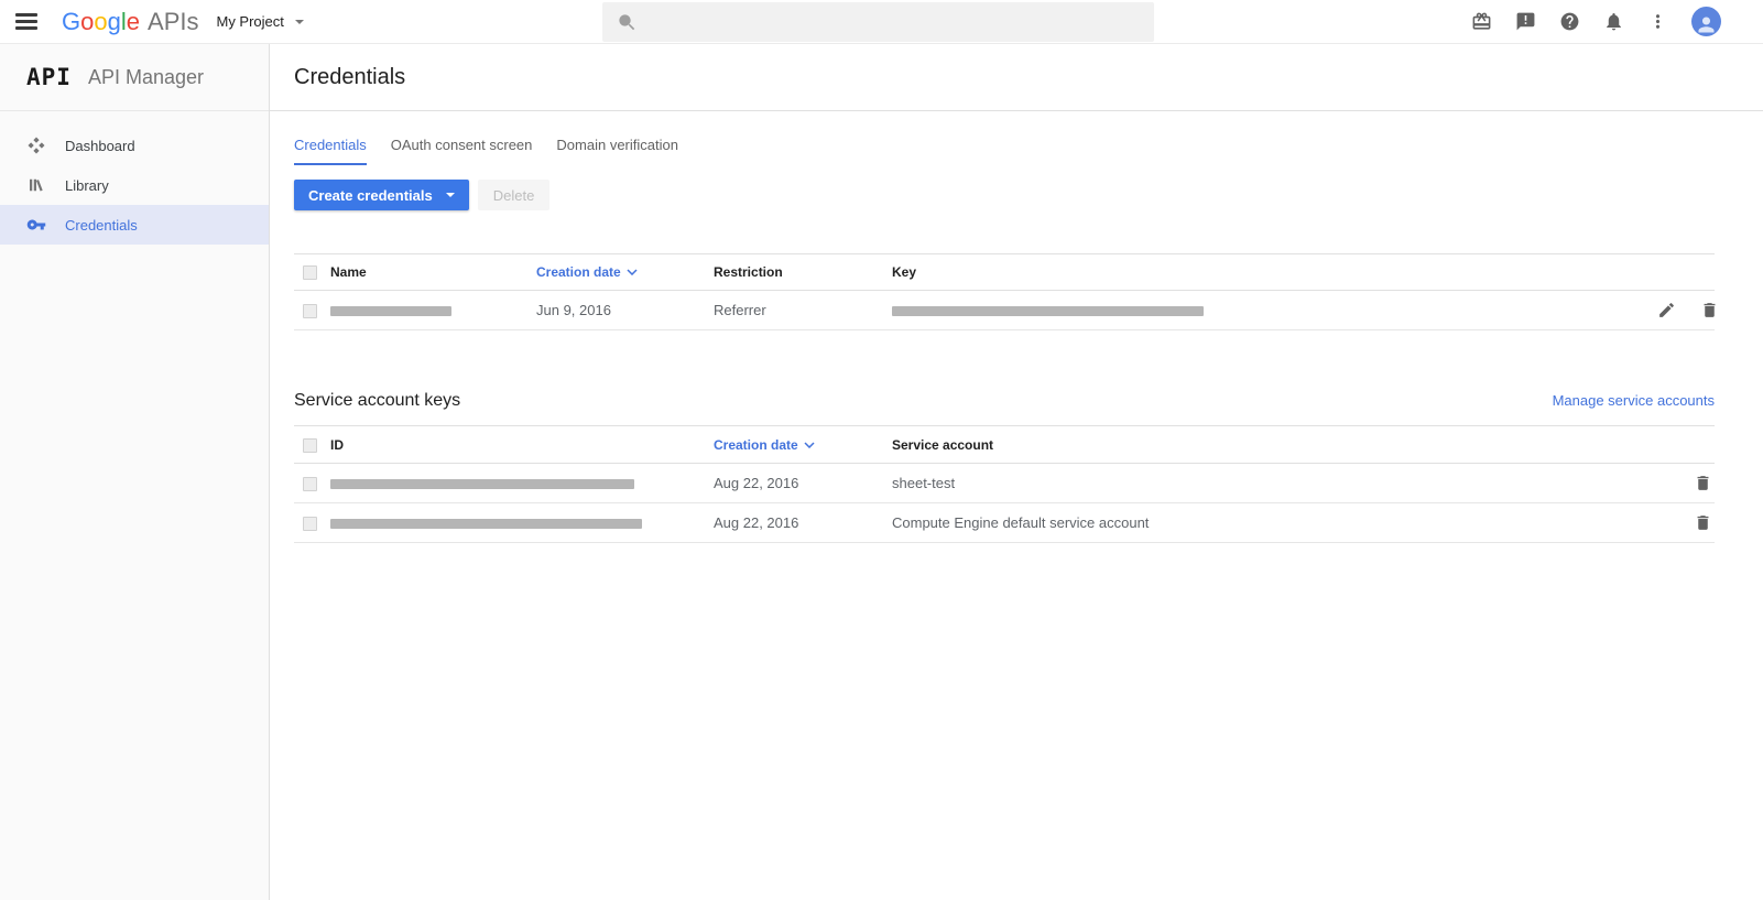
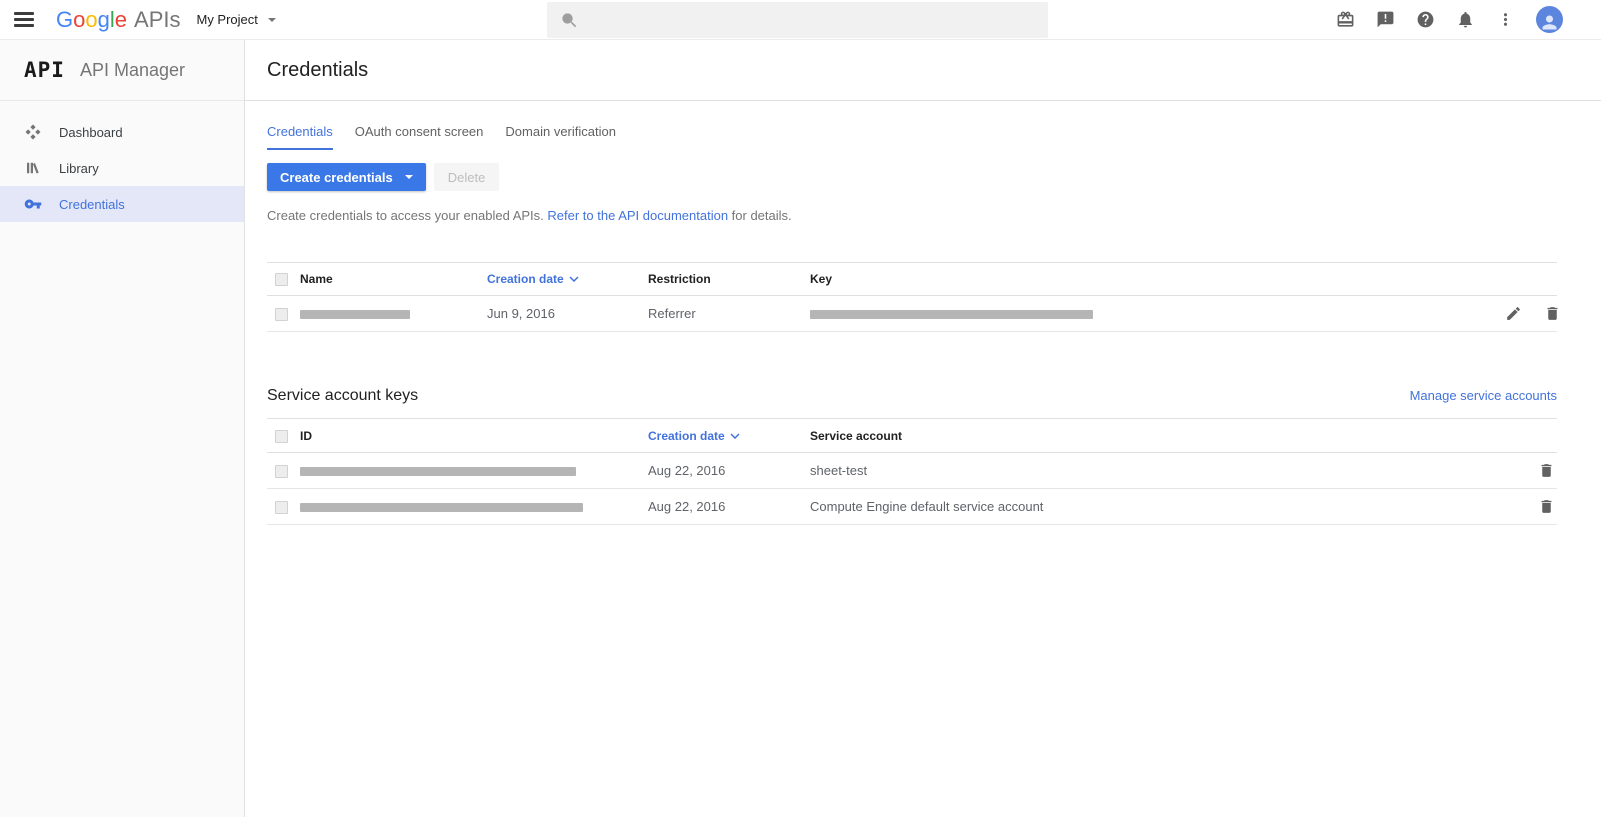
  G
  o
  o
  g
  l
  e
  APIs
  My Project
  API
  API Manager
  Dashboard
  Library
  Credentials
  Credentials
  Credentials
  OAuth consent screen
  Domain verification
  Create credentials
  Delete
+ Create credentials to access your enabled APIs. Refer to the API documentation for details.
  	Name	Creation date	Restriction	Key
  		Jun 9, 2016	Referrer
  Service account keys
  Manage service accounts
  	ID	Creation date	Service account
  		Aug 22, 2016	sheet-test
  		Aug 22, 2016	Compute Engine default service account
